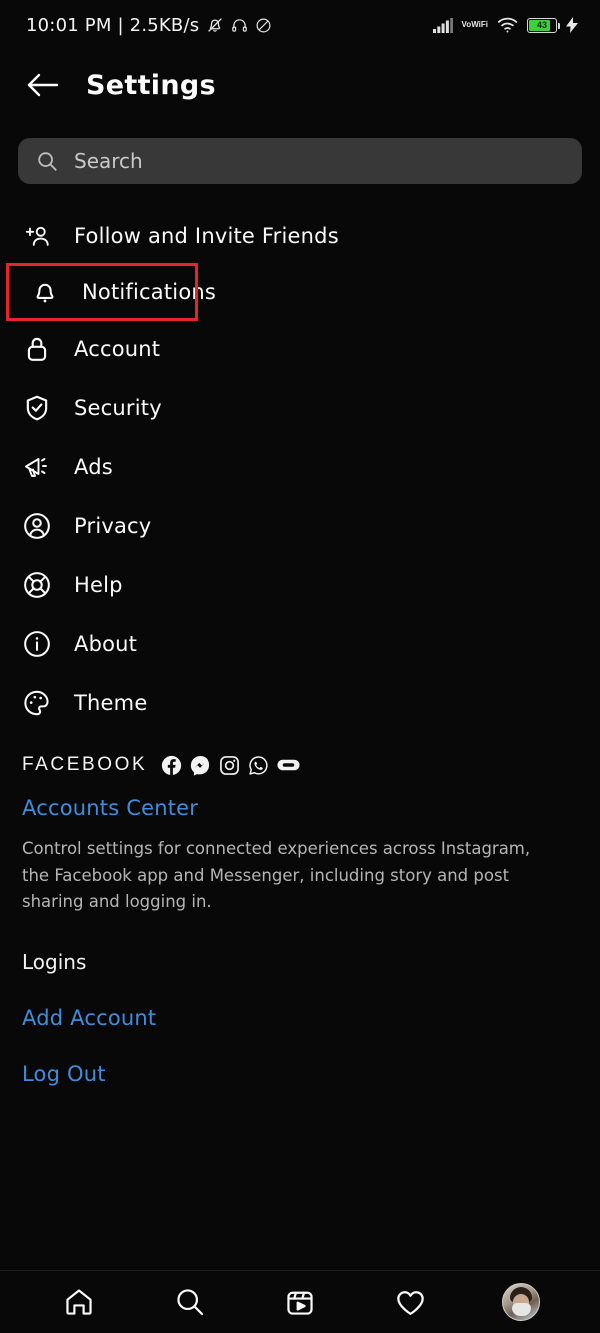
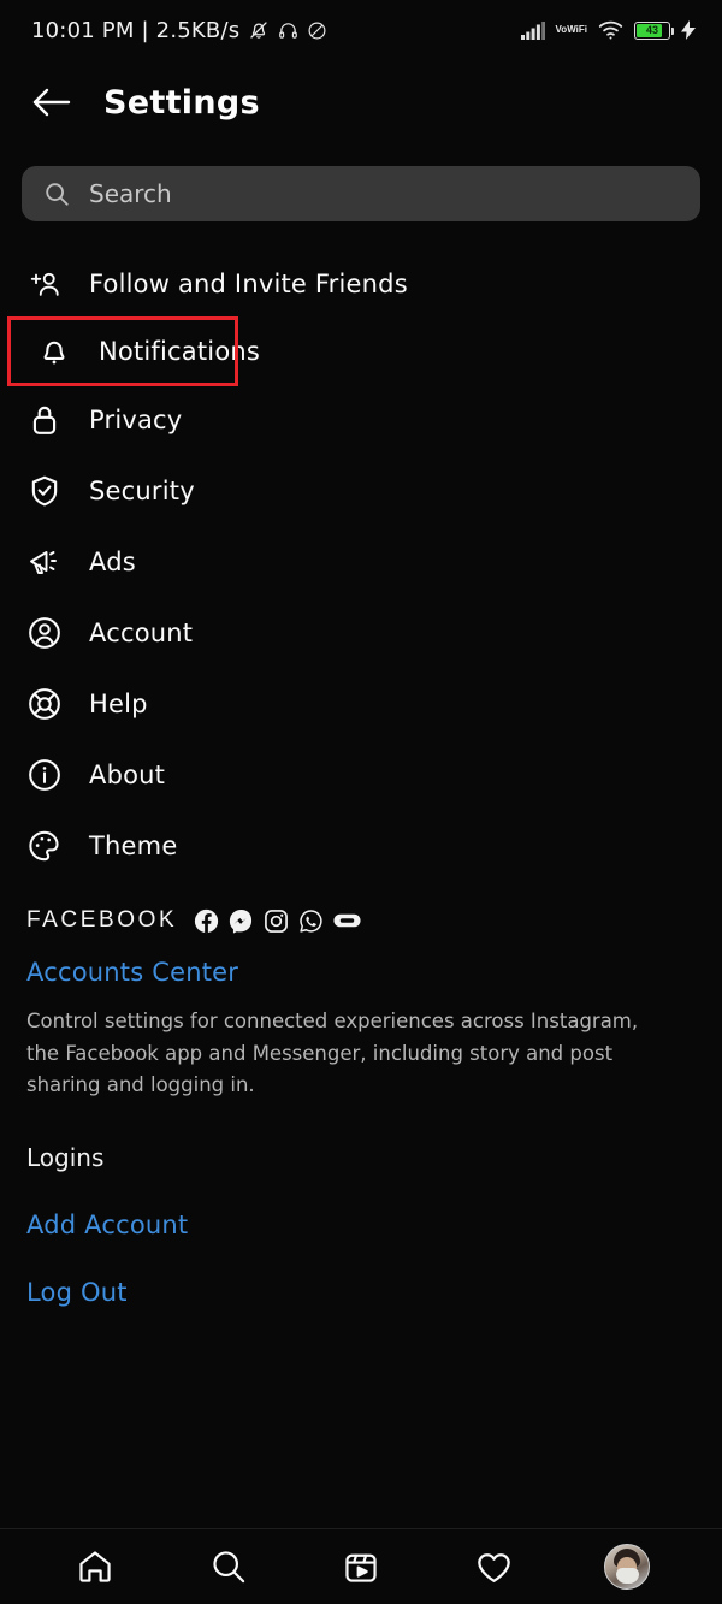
  10:01 PM | 2.5KB/s
  Vo
  WiFi
  43
  Settings
  Search
  Follow and Invite Friends
  Notifications
- Account
+ Privacy
  Security
  Ads
- Privacy
+ Account
  Help
  About
  Theme
  FACEBOOK
  Accounts Center
  Control settings for connected experiences across Instagram, the Facebook app and Messenger, including story and post sharing and logging in.
  Logins
  Add Account
  Log Out
